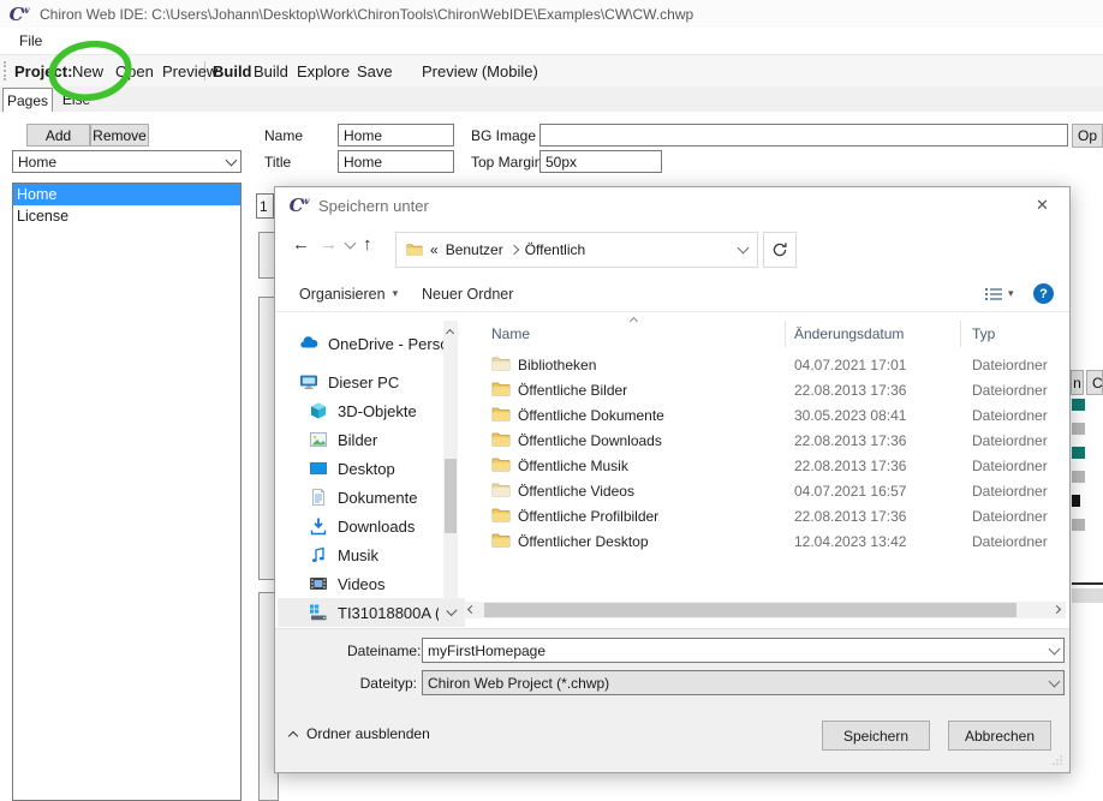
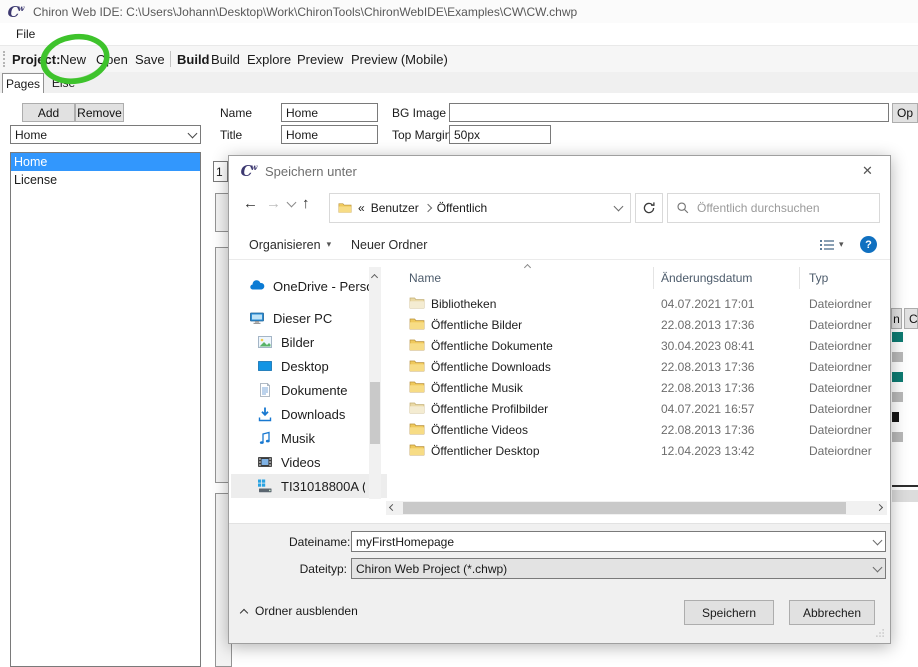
  Cw
  Chiron Web IDE: C:\Users\Johann\Desktop\Work\ChironTools\ChironWebIDE\Examples\CW\CW.chwp
  File
  Projct:
  New
  Open
- Preview
+ Save
  Build
  Build
  Explore
- Save
+ Preview
  Preview (Mobile)
  Pages
  Add
  Remove
  Home
  Home
  License
  Name
  Home
  Title
  Home
  BG Image
  Op
  Top Margi
  50px
  1
  n
  C
  Cw
  Speichern unter
  ✕
  ←
  →
  ↑
  «
  Benutzer
  Öffentlich
+ Öffentlich durchsuchen
  Organisieren
  ▾
  Neuer Ordner
  ▾
  ?
  OneDrive - Pers
  Dieser PC
- 3D-Objekte
  Bilder
  Desktop
  Dokumente
  Downloads
  Musik
  Videos
  TI31018800A (
  Name
  Änderungsdatum
  Typ
  Bibliotheken
  04.07.2021 17:01
  Dateiordner
  Öffentliche Bilder
  22.08.2013 17:36
  Dateiordner
  Öffentliche Dokumente
- 30.05.2023 08:41
+ 30.04.2023 08:41
  Dateiordner
  Öffentliche Downloads
  22.08.2013 17:36
  Dateiordner
  Öffentliche Musik
  22.08.2013 17:36
  Dateiordner
- Öffentliche Videos
+ Öffentliche Profilbilder
  04.07.2021 16:57
  Dateiordner
- Öffentliche Profilbilder
+ Öffentliche Videos
  22.08.2013 17:36
  Dateiordner
  Öffentlicher Desktop
  12.04.2023 13:42
  Dateiordner
  Dateiname:
  myFirstHomepage
  Dateityp:
  Chiron Web Project (*.chwp)
  Ordner ausblenden
  Speichern
  Abbrechen
